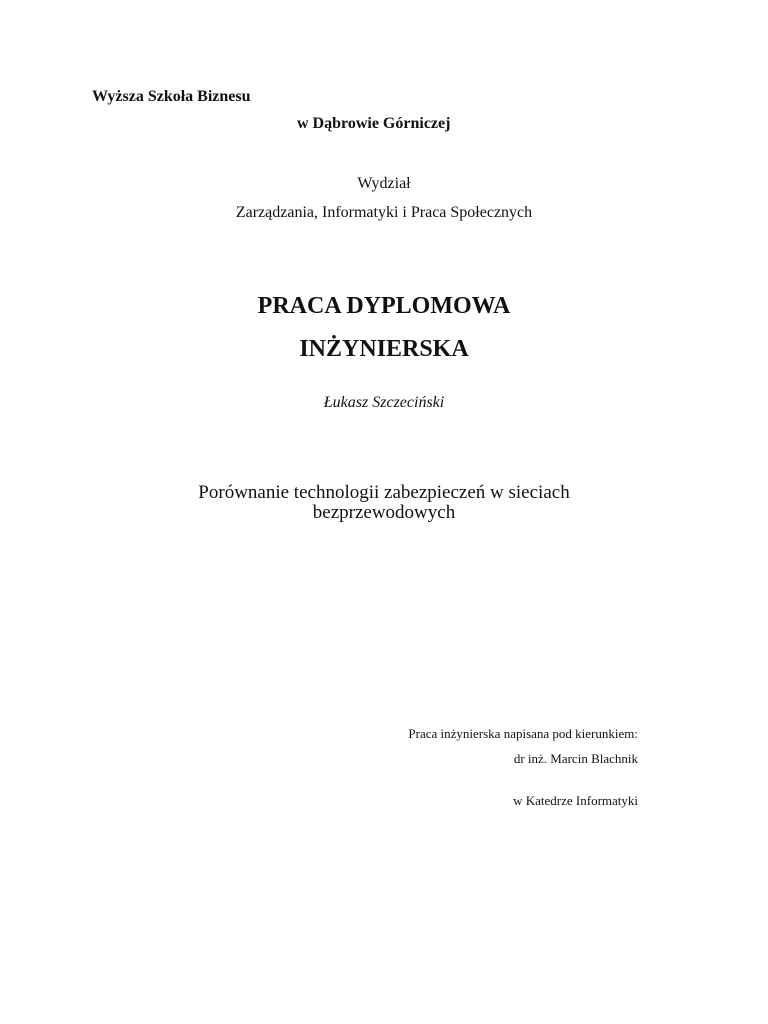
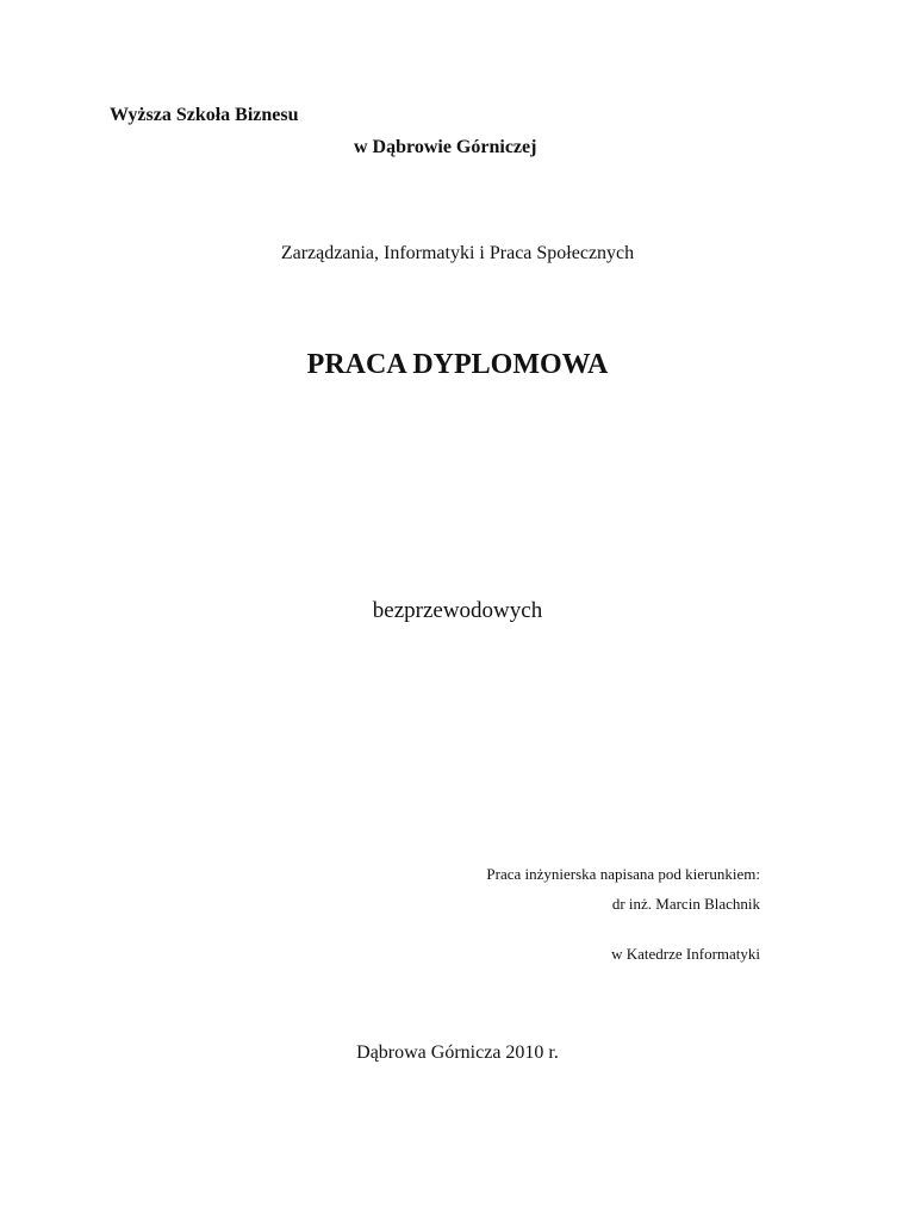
  Wyższa Szkoła Biznesu
  w Dąbrowie Górniczej
- Wydział
  Zarządzania, Informatyki i Praca Społecznych
  PRACA DYPLOMOWA
- INŻYNIERSKA
- Łukasz Szczeciński
- Porównanie technologii zabezpieczeń w sieciach
  bezprzewodowych
  Praca inżynierska napisana pod kierunkiem:
  dr inż. Marcin Blachnik
  w Katedrze Informatyki
+ Dąbrowa Górnicza 2010 r.
